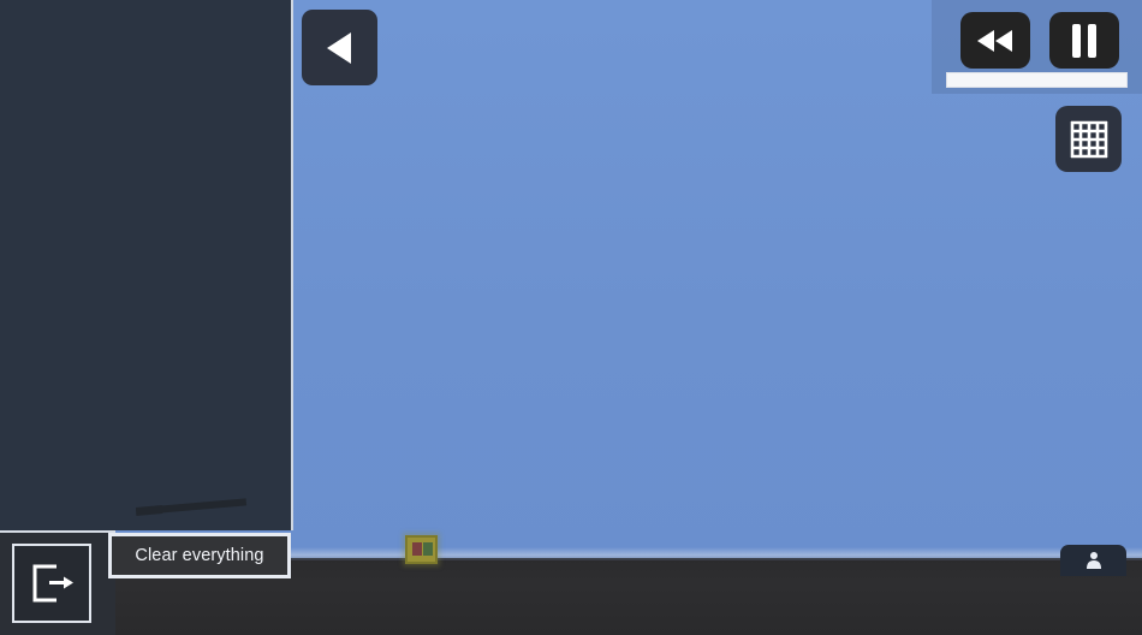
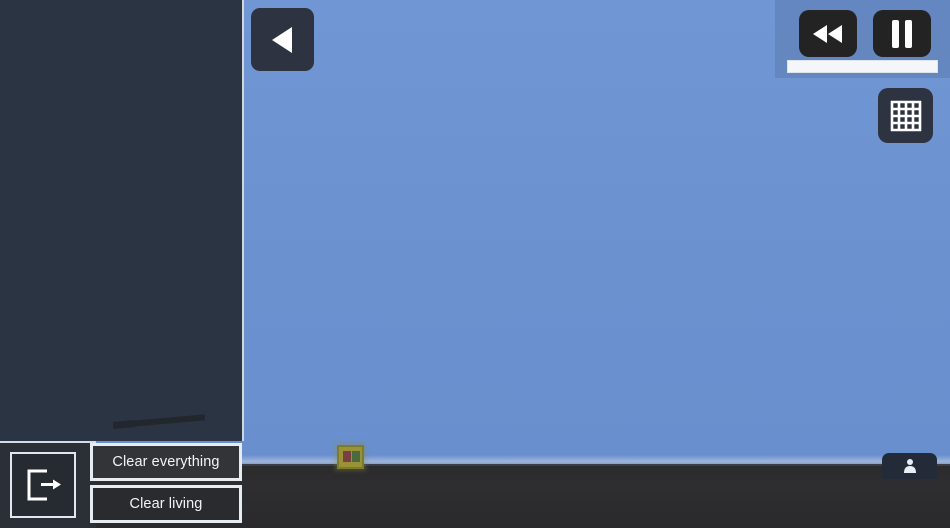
  Clear everything
+ Clear living
